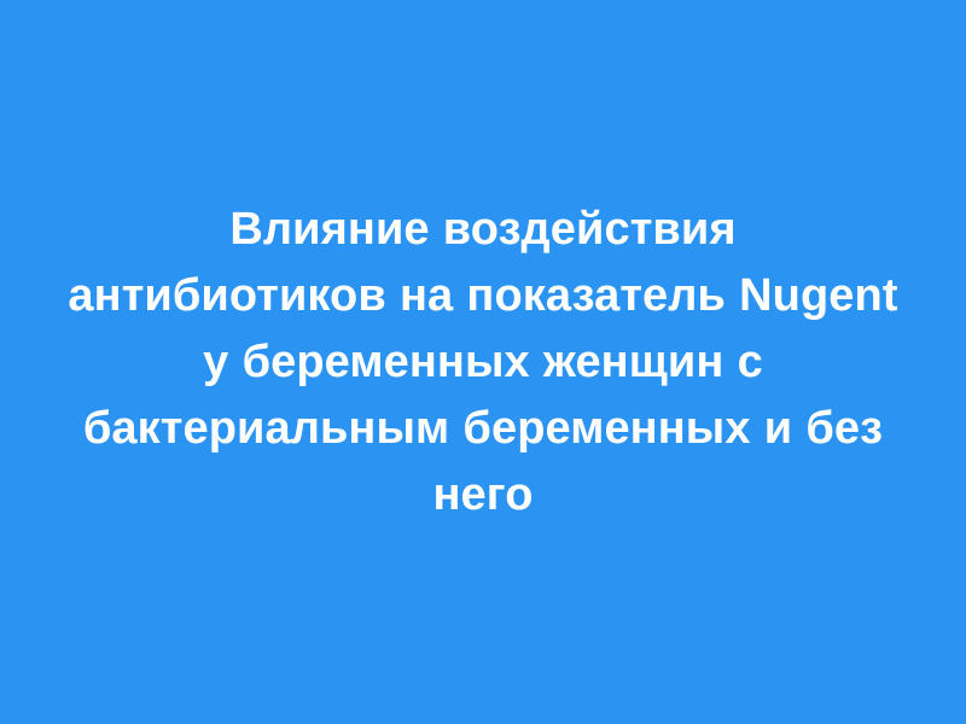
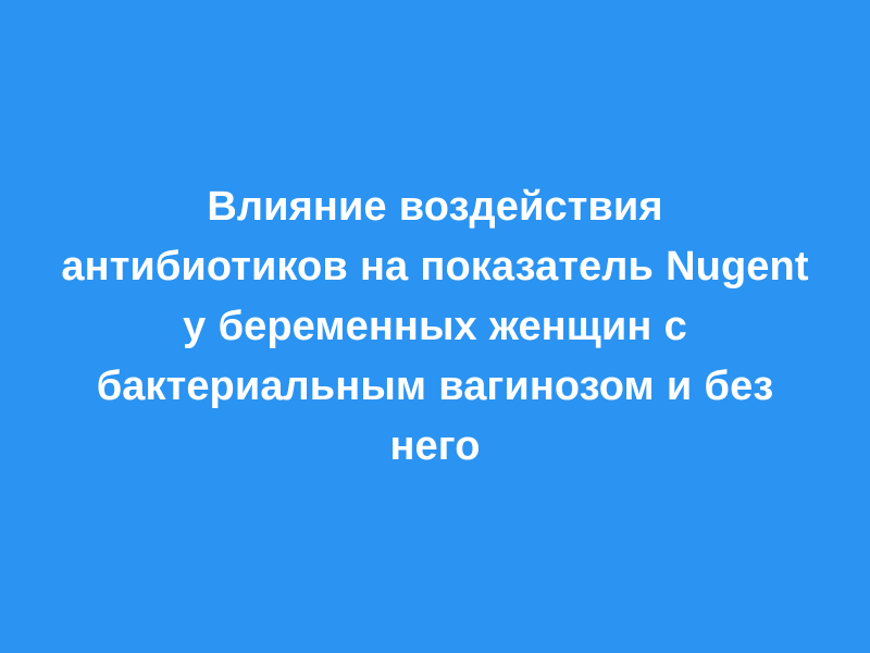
- Влияние воздействия антибиотиков на показатель Nugent у беременных женщин с бактериальным беременных и без него
+ Влияние воздействия антибиотиков на показатель Nugent у беременных женщин с бактериальным вагинозом и без него
